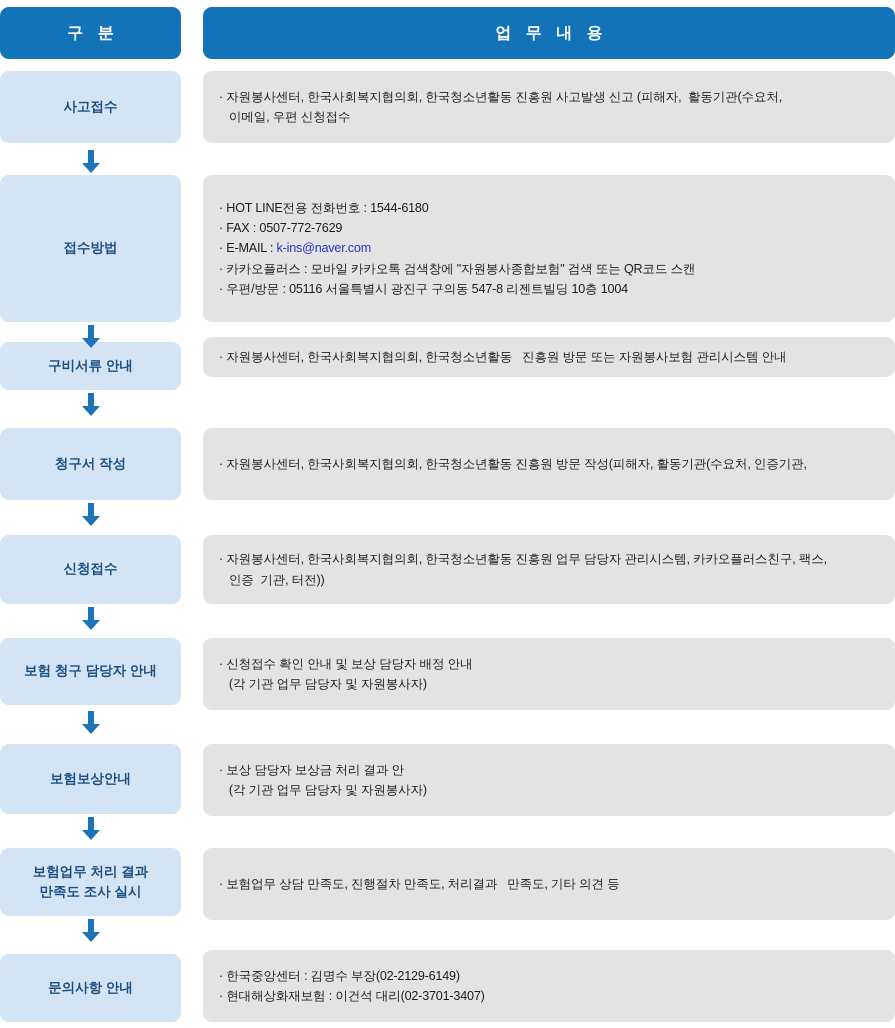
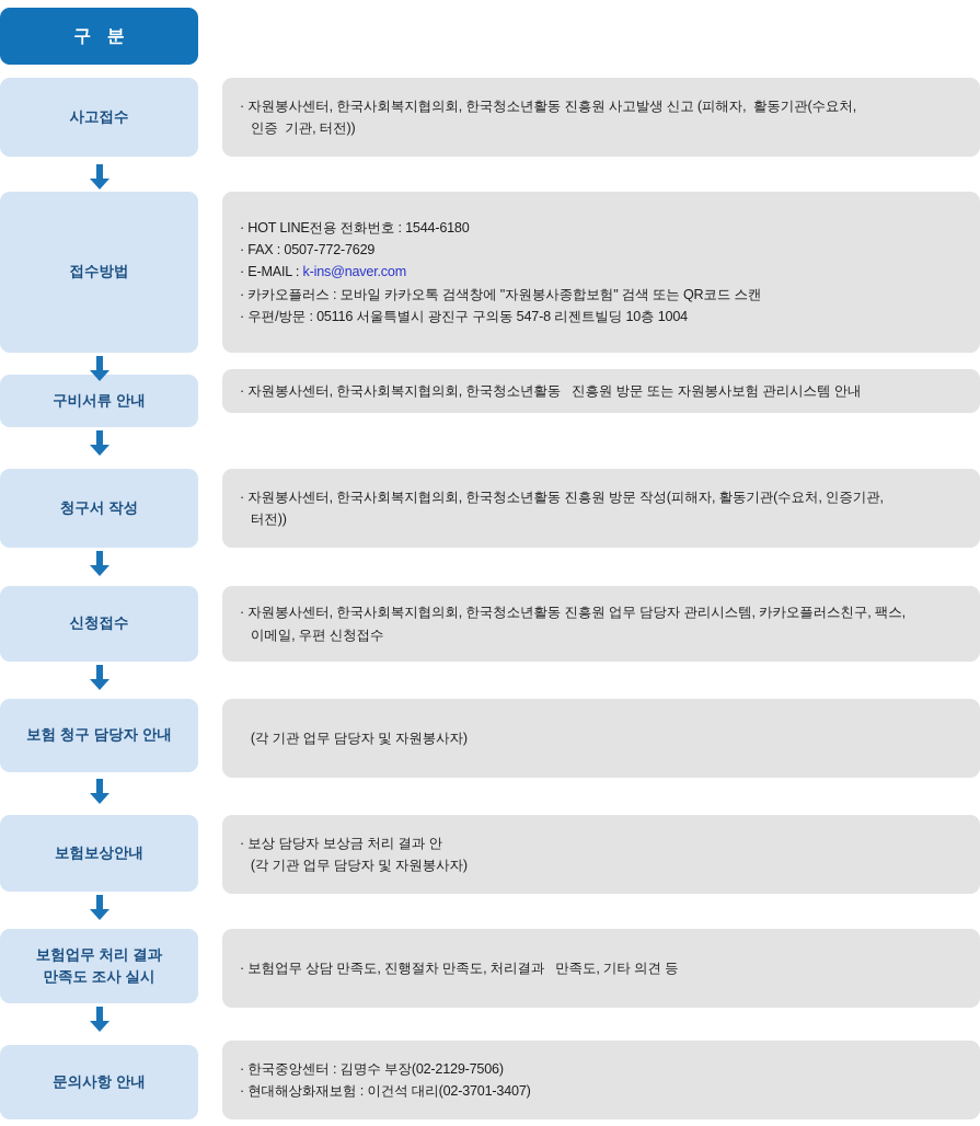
  구 분
- 업 무 내 용
  사고접수
  · 자원봉사센터, 한국사회복지협의회, 한국청소년활동 진흥원 사고발생 신고 (피해자, 활동기관(수요처,
- 이메일, 우편 신청접수
+ 인증 기관, 터전))
  접수방법
  · HOT LINE전용 전화번호 : 1544-6180
  · FAX : 0507-772-7629
  · E-MAIL : k-ins@naver.com
  · 카카오플러스 : 모바일 카카오톡 검색창에 "자원봉사종합보험" 검색 또는 QR코드 스캔
  · 우편/방문 : 05116 서울특별시 광진구 구의동 547-8 리젠트빌딩 10층 1004
  구비서류 안내
  · 자원봉사센터, 한국사회복지협의회, 한국청소년활동 진흥원 방문 또는 자원봉사보험 관리시스템 안내
  청구서 작성
  · 자원봉사센터, 한국사회복지협의회, 한국청소년활동 진흥원 방문 작성(피해자, 활동기관(수요처, 인증기관,
+ 터전))
  신청접수
  · 자원봉사센터, 한국사회복지협의회, 한국청소년활동 진흥원 업무 담당자 관리시스템, 카카오플러스친구, 팩스,
- 인증 기관, 터전))
+ 이메일, 우편 신청접수
  보험 청구 담당자 안내
- · 신청접수 확인 안내 및 보상 담당자 배정 안내
  (각 기관 업무 담당자 및 자원봉사자)
  보험보상안내
  · 보상 담당자 보상금 처리 결과 안
  (각 기관 업무 담당자 및 자원봉사자)
  보험업무 처리 결과
  만족도 조사 실시
  · 보험업무 상담 만족도, 진행절차 만족도, 처리결과 만족도, 기타 의견 등
  문의사항 안내
- · 한국중앙센터 : 김명수 부장(02-2129-6149)
+ · 한국중앙센터 : 김명수 부장(02-2129-7506)
  · 현대해상화재보험 : 이건석 대리(02-3701-3407)
